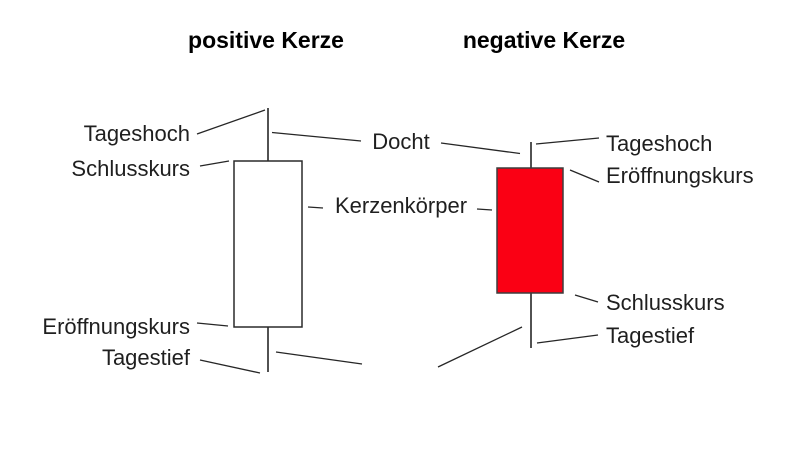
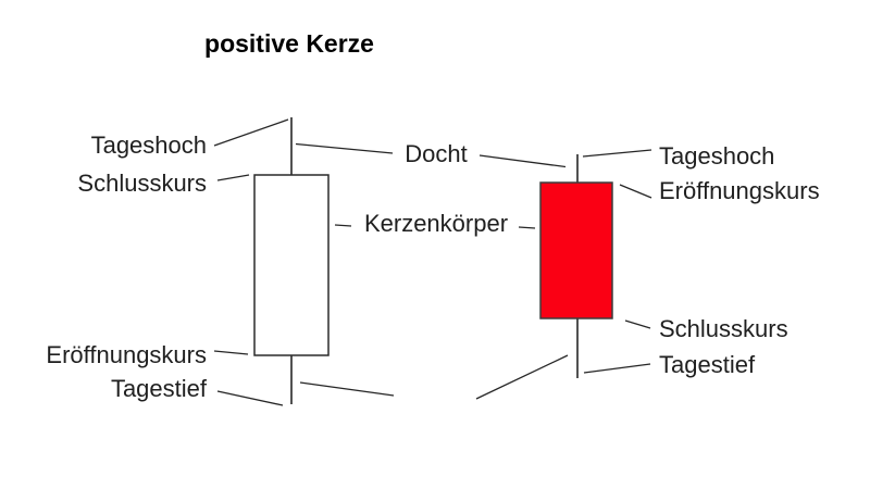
  positive Kerze
- negative Kerze
  Tageshoch
  Schlusskurs
  Eröffnungskurs
  Tagestief
  Docht
  Kerzenkörper
  Tageshoch
  Eröffnungskurs
  Schlusskurs
  Tagestief
